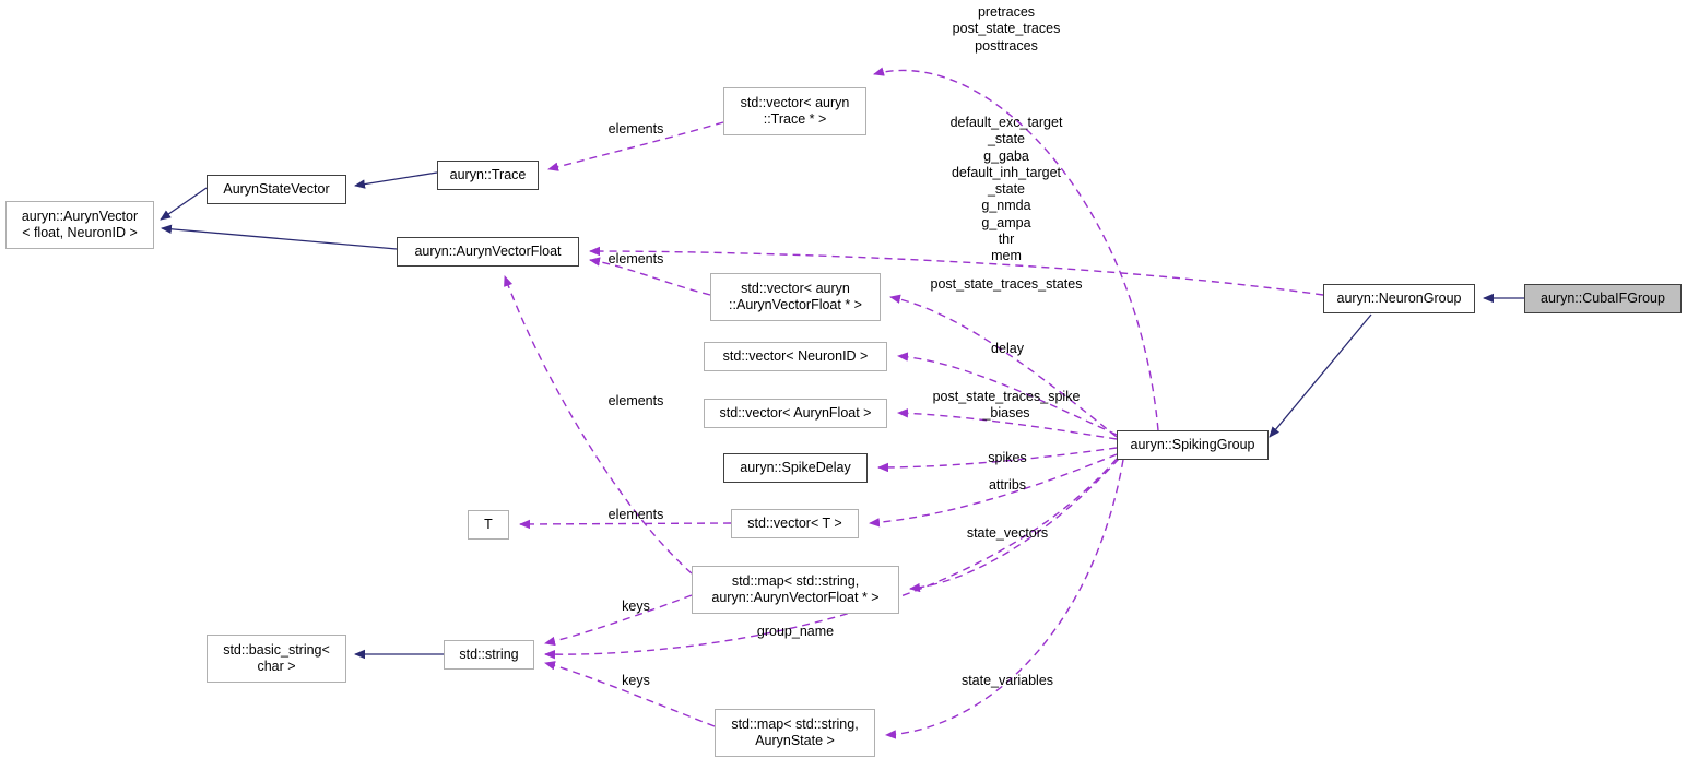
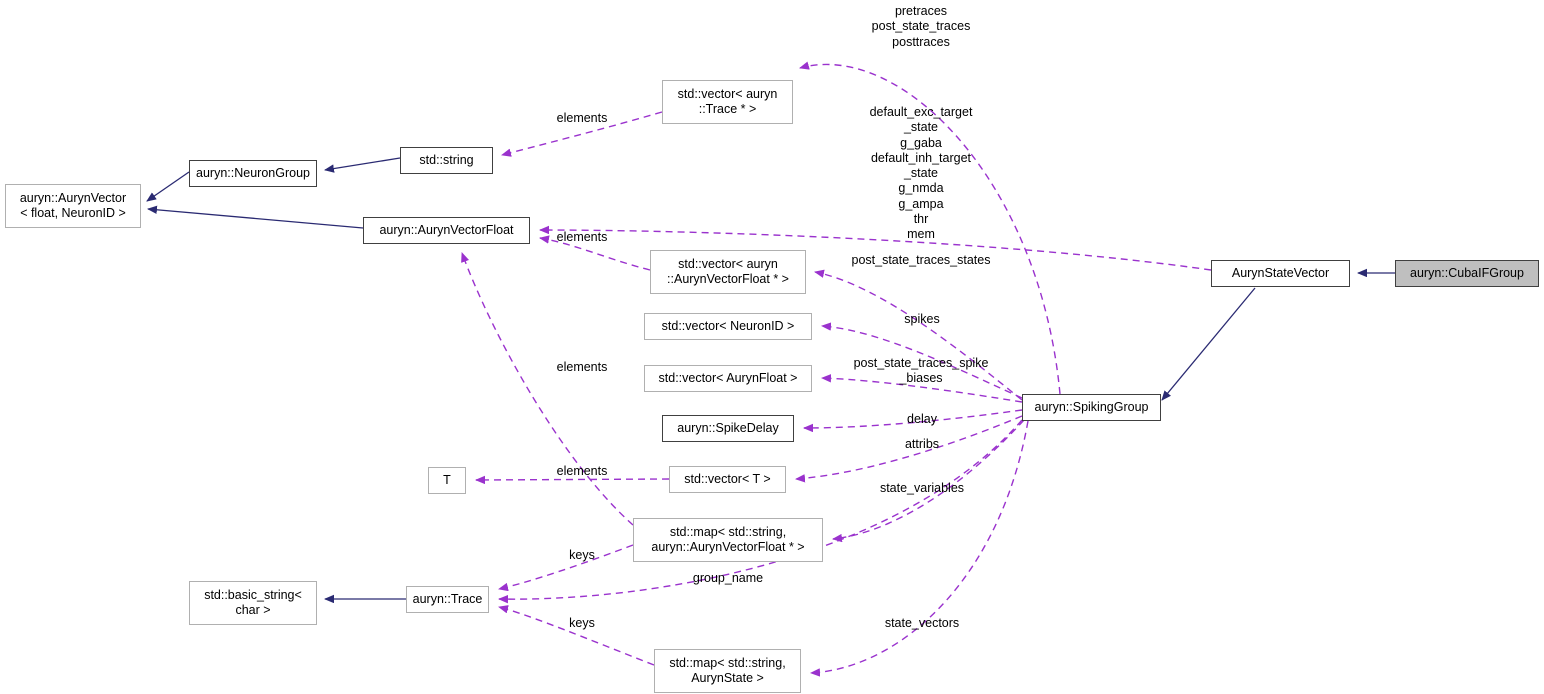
  auryn::AurynVector
  < float, NeuronID >
- AurynStateVector
+ auryn::NeuronGroup
- auryn::Trace
+ std::string
  std::vector< auryn
  ::Trace * >
  auryn::AurynVectorFloat
  std::vector< auryn
  ::AurynVectorFloat * >
  std::vector< NeuronID >
  std::vector< AurynFloat >
  auryn::SpikeDelay
  T
  std::vector< T >
  std::map< std::string,
  auryn::AurynVectorFloat * >
  std::basic_string<
  char >
- std::string
+ auryn::Trace
  std::map< std::string,
  AurynState >
  auryn::SpikingGroup
- auryn::NeuronGroup
+ AurynStateVector
  auryn::CubaIFGroup
  pretraces
  post_state_traces
  posttraces
  elements
  default_exc_target
  _state
  g_gaba
  default_inh_target
  _state
  g_nmda
  g_ampa
  thr
  mem
  elements
  post_state_traces_states
- delay
+ spikes
  elements
  post_state_traces_spike
  _biases
- spikes
+ delay
  attribs
  elements
- state_vectors
+ state_variables
  keys
  group_name
  keys
- state_variables
+ state_vectors
